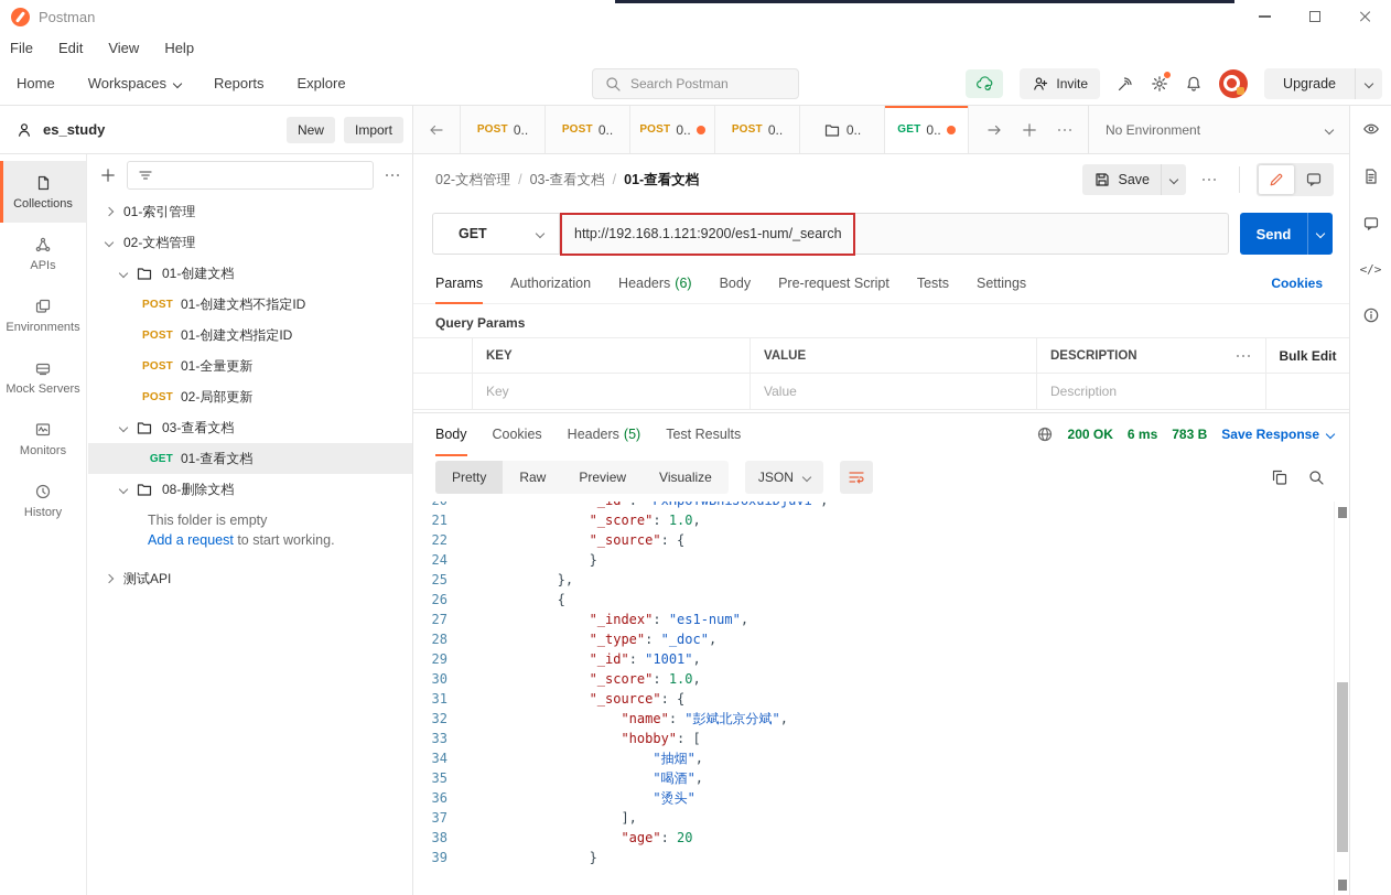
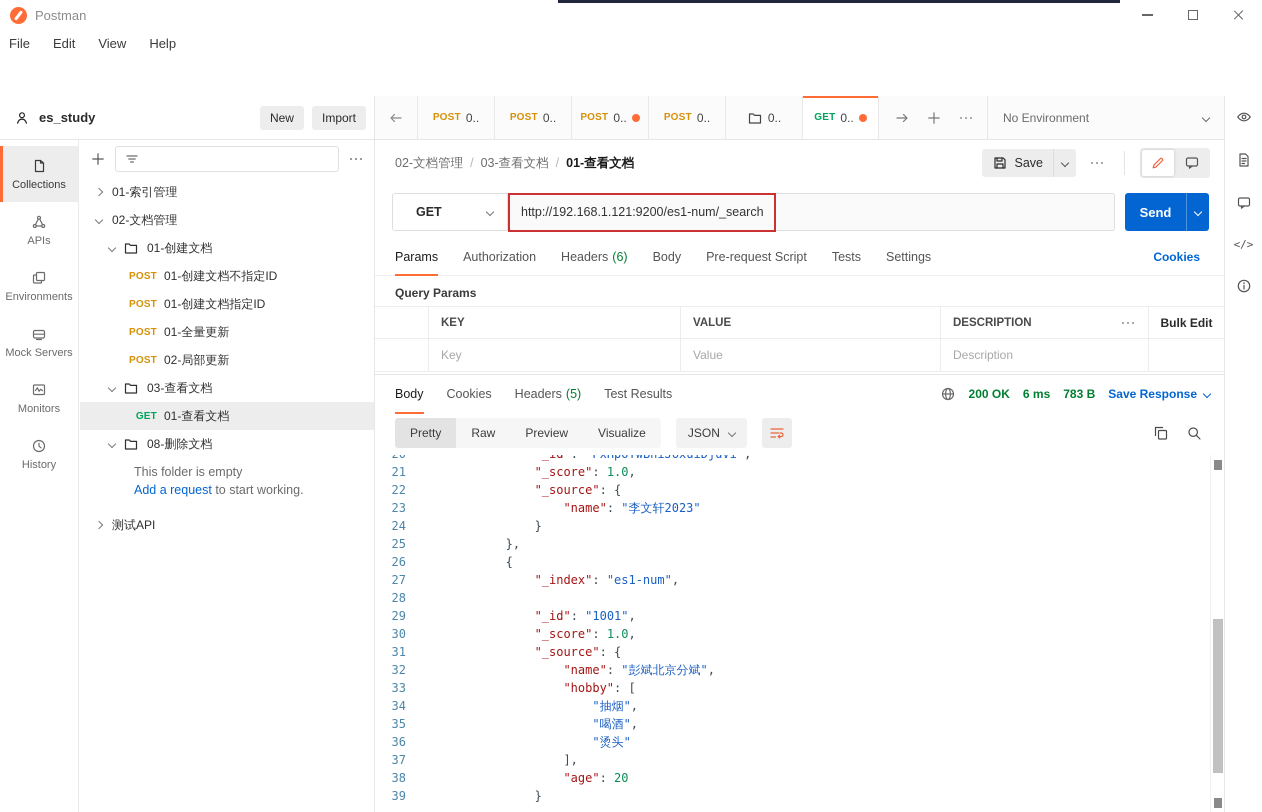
  Postman
  File
  Edit
  View
  Help
- Home
- Workspaces
- Reports
- Explore
- Search Postman
- Invite
- Upgrade
  es_study
  New
  Import
  Collections
  APIs
  Environments
  Mock Servers
  Monitors
  History
  01-索引管理
  02-文档管理
  01-创建文档
  POST
  01-创建文档不指定ID
  POST
  01-创建文档指定ID
  POST
  01-全量更新
  POST
  02-局部更新
  03-查看文档
  GET
  01-查看文档
  08-删除文档
  This folder is empty
  Add a request to start working.
  测试API
  POST
  0..
  POST
  0..
  POST
  0..
  POST
  0..
  0..
  GET
  0..
  No Environment
  02-文档管理
  /
  03-查看文档
  /
  01-查看文档
  Save
  GET
  http://192.168.1.121:9200/es1-num/_search
  Send
  Params
  Authorization
  Headers
  (6)
  Body
  Pre-request Script
  Tests
  Settings
  Cookies
  Query Params
  KEY
  VALUE
  DESCRIPTION
  Bulk Edit
  Key
  Value
  Description
  Body
  Cookies
  Headers
  (5)
  Test Results
  200 OK
  6 ms
  783 B
  Save Response
  Pretty
  Raw
  Preview
  Visualize
  JSON
  21
  "_score": 1.0,
  22
  "_source": {
+ 23
+ "name": "李文轩2023"
  24
  }
  25
  },
  26
  {
  27
  "_index": "es1-num",
  28
- "_type": "_doc",
  29
  "_id": "1001",
  30
  "_score": 1.0,
  31
  "_source": {
  32
  "name": "彭斌北京分斌",
  33
  "hobby": [
  34
  "抽烟",
  35
  "喝酒",
  36
  "烫头"
  37
  ],
  38
  "age": 20
  39
  }
  </>
